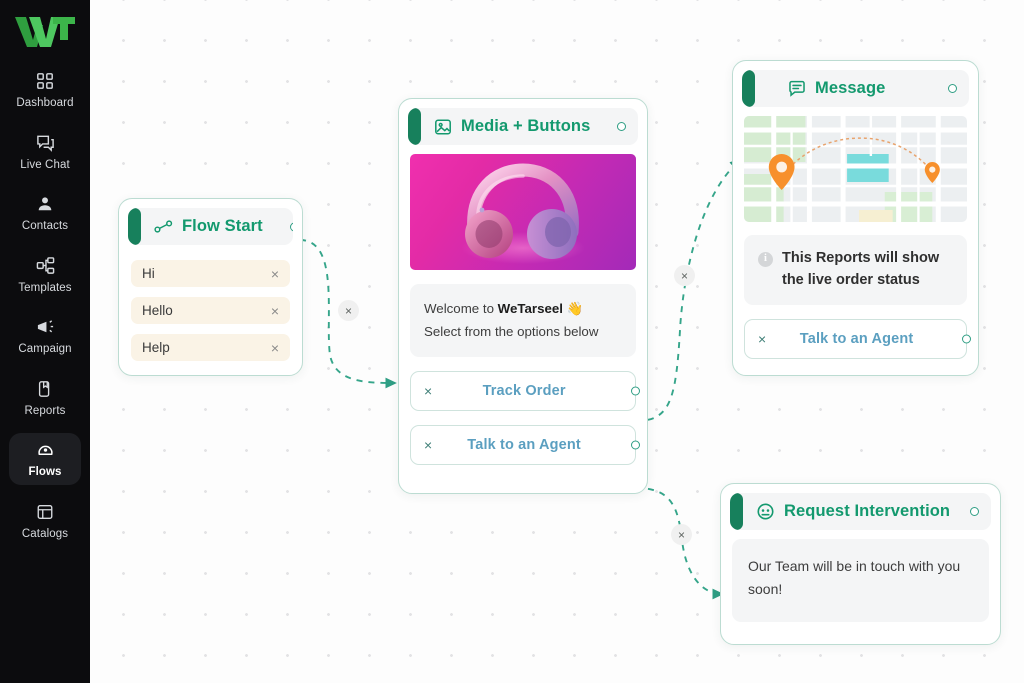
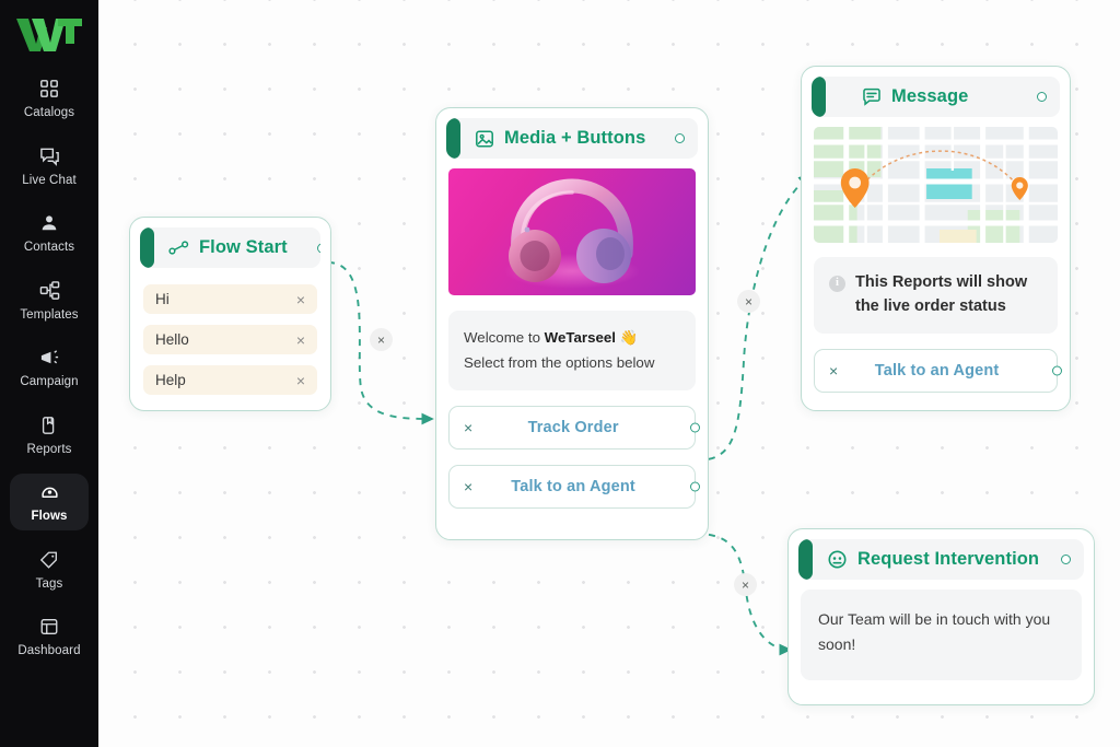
- Dashboard
+ Catalogs
  Live Chat
  Contacts
  Templates
  Campaign
  Reports
  Flows
+ Tags
- Catalogs
+ Dashboard
  ×
  ×
  ×
  Flow Start
  Hi
  ×
  Hello
  ×
  Help
  ×
  Media + Buttons
  Welcome to WeTarseel 👋
  Select from the options below
  ×
  Track Order
  ×
  Talk to an Agent
  Message
  i
  This Reports will show the live order status
  ×
  Talk to an Agent
  Request Intervention
  Our Team will be in touch with you soon!
